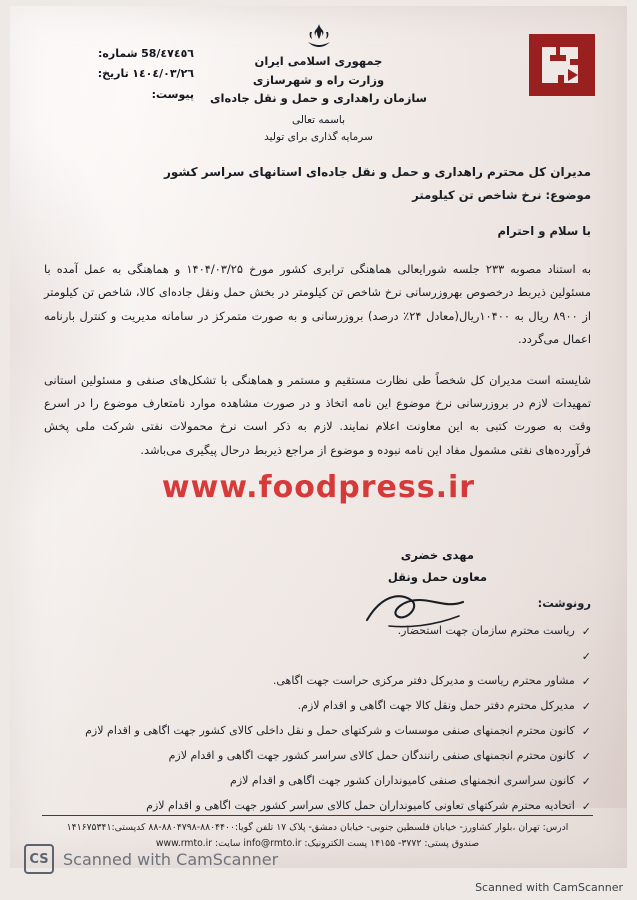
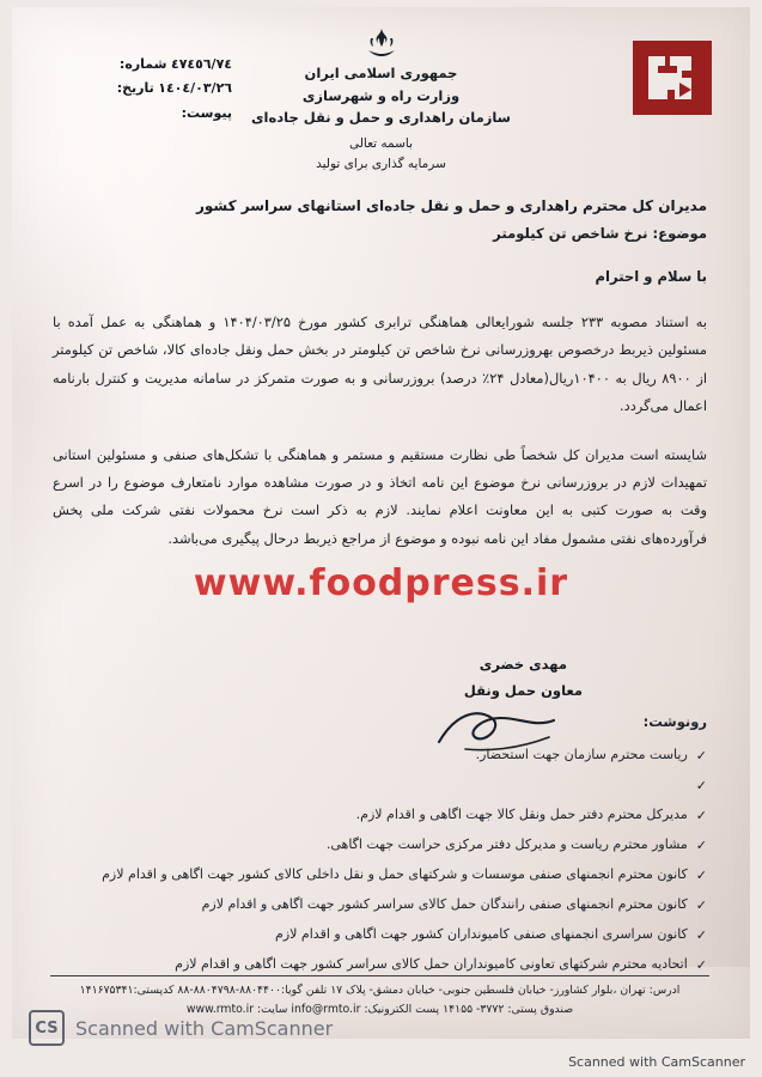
  جمهوری اسلامی ایران
  وزارت راه و شهرسازی
  سازمان راهداری و حمل و نقل جاده‌ای
  باسمه تعالی
  سرمایه گذاری برای تولید
- ٤٧٤٥٦/58 شماره:
+ ٤٧٤٥٦/٧٤ شماره:
  ١٤٠٤/٠٣/٢٦ تاریخ:
  پیوست:
  مدیران کل محترم راهداری و حمل و نقل جاده‌ای استانهای سراسر کشور
  موضوع: نرخ شاخص تن کیلومتر
  با سلام و احترام
  به استناد مصوبه ۲۳۳ جلسه شورایعالی هماهنگی ترابری کشور مورخ ۱۴۰۴/۰۳/۲۵ و هماهنگی به عمل آمده با مسئولین ذیربط درخصوص بهروزرسانی نرخ شاخص تن کیلومتر در بخش حمل ونقل جاده‌ای کالا، شاخص تن کیلومتر از ۸۹۰۰ ریال به ۱۰۴۰۰ریال(معادل ۲۴٪ درصد) بروزرسانی و به صورت متمرکز در سامانه مدیریت و کنترل بارنامه اعمال می‌گردد.
  شایسته است مدیران کل شخصاً طی نظارت مستقیم و مستمر و هماهنگی با تشکل‌های صنفی و مسئولین استانی تمهیدات لازم در بروزرسانی نرخ موضوع این نامه اتخاذ و در صورت مشاهده موارد نامتعارف موضوع را در اسرع وقت به صورت کتبی به این معاونت اعلام نمایند. لازم به ذکر است نرخ محمولات نفتی شرکت ملی پخش فرآورده‌های نفتی مشمول مفاد این نامه نبوده و موضوع از مراجع ذیربط درحال پیگیری می‌باشد.
  www.foodpress.ir
  مهدی خضری
  معاون حمل ونقل
  رونوشت:
  ✓
  ریاست محترم سازمان جهت استحضار.
  ✓
  ✓
- مشاور محترم ریاست و مدیرکل دفتر مرکزی حراست جهت اگاهی.
+ مدیرکل محترم دفتر حمل ونقل کالا جهت اگاهی و اقدام لازم.
  ✓
- مدیرکل محترم دفتر حمل ونقل کالا جهت اگاهی و اقدام لازم.
+ مشاور محترم ریاست و مدیرکل دفتر مرکزی حراست جهت اگاهی.
  ✓
  کانون محترم انجمنهای صنفی موسسات و شرکتهای حمل و نقل داخلی کالای کشور جهت اگاهی و اقدام لازم
  ✓
  کانون محترم انجمنهای صنفی رانندگان حمل کالای سراسر کشور جهت اگاهی و اقدام لازم
  ✓
  کانون سراسری انجمنهای صنفی کامیونداران کشور جهت اگاهی و اقدام لازم
  ✓
  اتحادیه محترم شرکتهای تعاونی کامیونداران حمل کالای سراسر کشور جهت اگاهی و اقدام لازم
  ادرس: تهران ،بلوار کشاورز- خیابان فلسطین جنوبی- خیابان دمشق- پلاک ۱۷ تلفن گویا:۸۸۰۴۴۰۰-۸۸۰۴۷۹۸-۸۸ کدپستی:۱۴۱۶۷۵۳۴۱
  صندوق پستی: ۳۷۷۲- ۱۴۱۵۵ پست الکترونیک: info@rmto.ir سایت: www.rmto.ir
  CS
  Scanned with CamScanner
  Scanned with CamScanner
